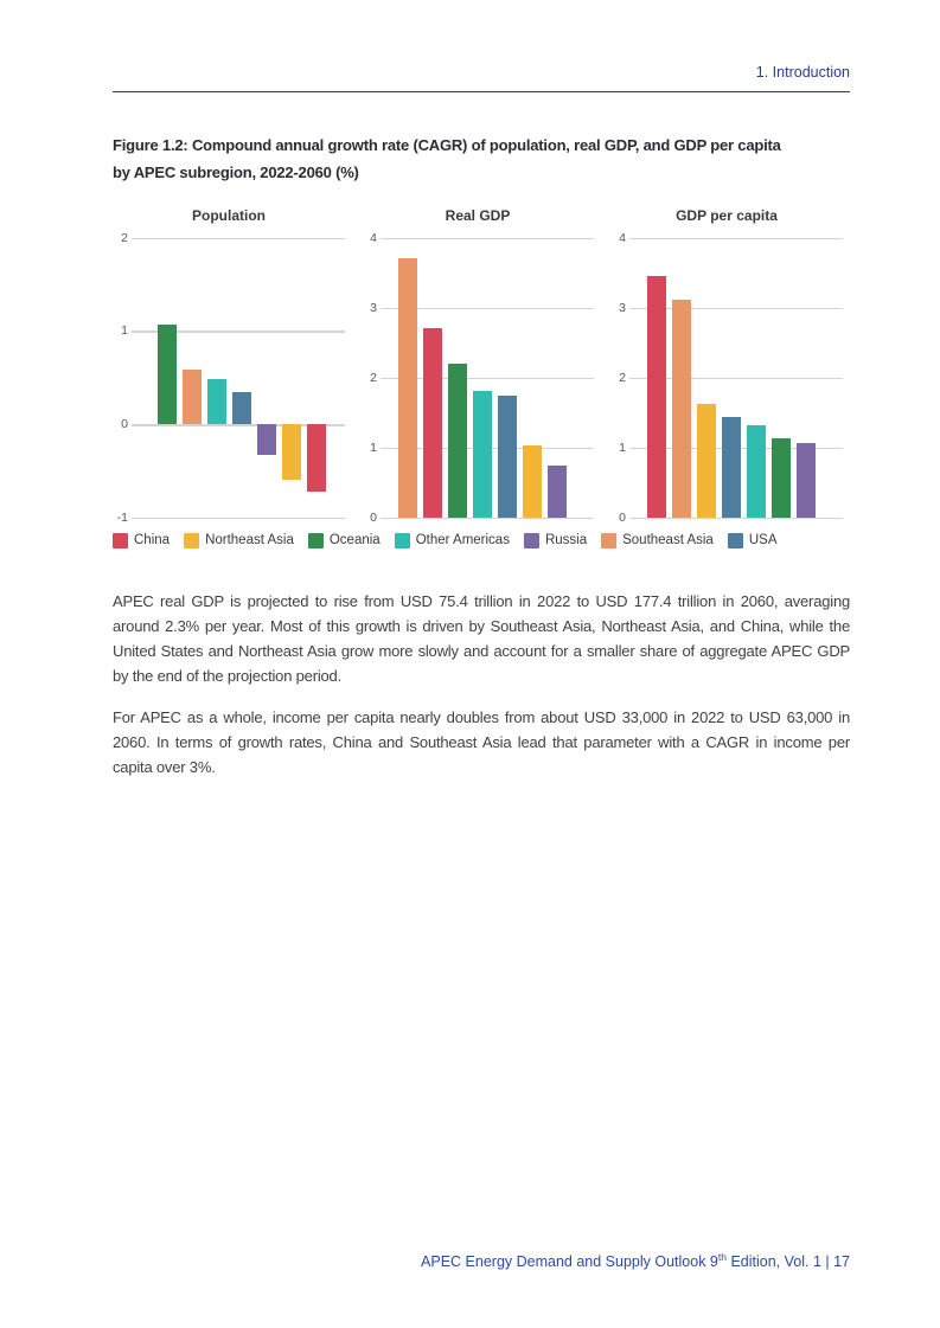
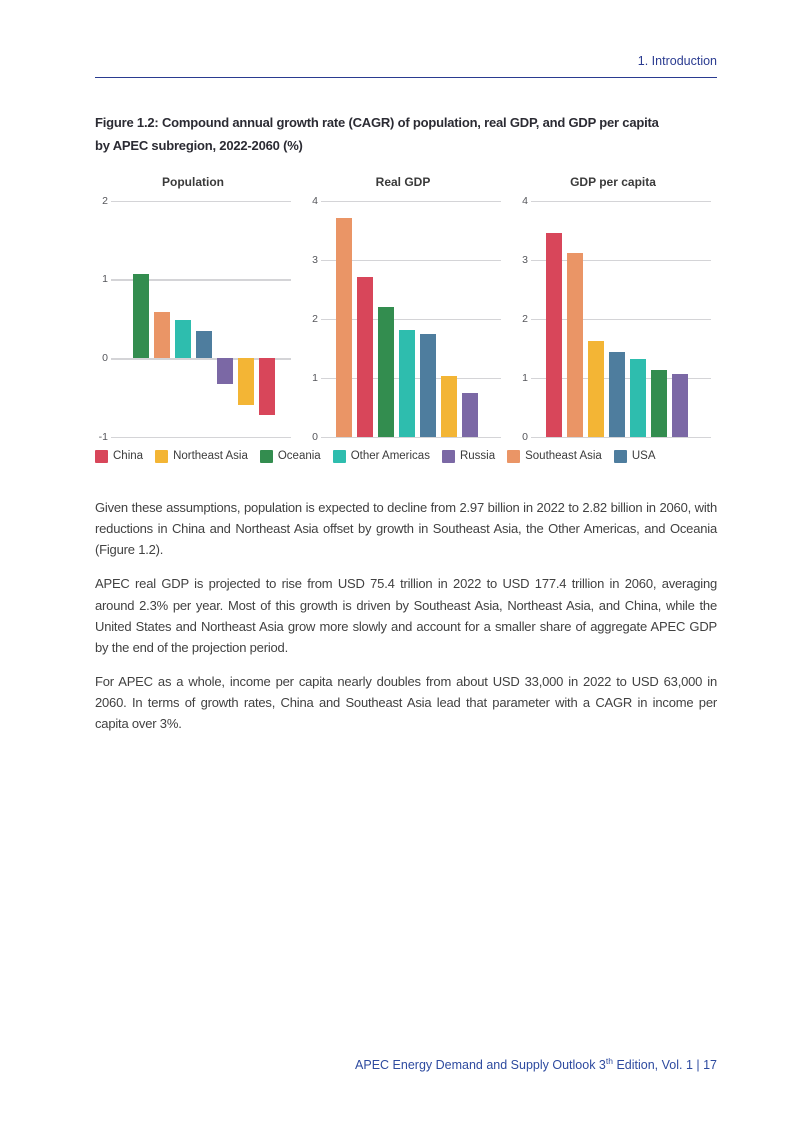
  1. Introduction
  Figure 1.2: Compound annual growth rate (CAGR) of population, real GDP, and GDP per capita
  by APEC subregion, 2022-2060 (%)
  Population
  2
  1
  0
  -1
  Real GDP
  4
  3
  2
  1
  0
  GDP per capita
  4
  3
  2
  1
  0
  China
  Northeast Asia
  Oceania
  Other Americas
  Russia
  Southeast Asia
  USA
+ Given these assumptions, population is expected to decline from 2.97 billion in 2022 to 2.82 billion in 2060, with reductions in China and Northeast Asia offset by growth in Southeast Asia, the Other Americas, and Oceania (Figure 1.2).
  APEC real GDP is projected to rise from USD 75.4 trillion in 2022 to USD 177.4 trillion in 2060, averaging around 2.3% per year. Most of this growth is driven by Southeast Asia, Northeast Asia, and China, while the United States and Northeast Asia grow more slowly and account for a smaller share of aggregate APEC GDP by the end of the projection period.
  For APEC as a whole, income per capita nearly doubles from about USD 33,000 in 2022 to USD 63,000 in 2060. In terms of growth rates, China and Southeast Asia lead that parameter with a CAGR in income per capita over 3%.
- APEC Energy Demand and Supply Outlook 9th Edition, Vol. 1 | 17
+ APEC Energy Demand and Supply Outlook 3th Edition, Vol. 1 | 17
